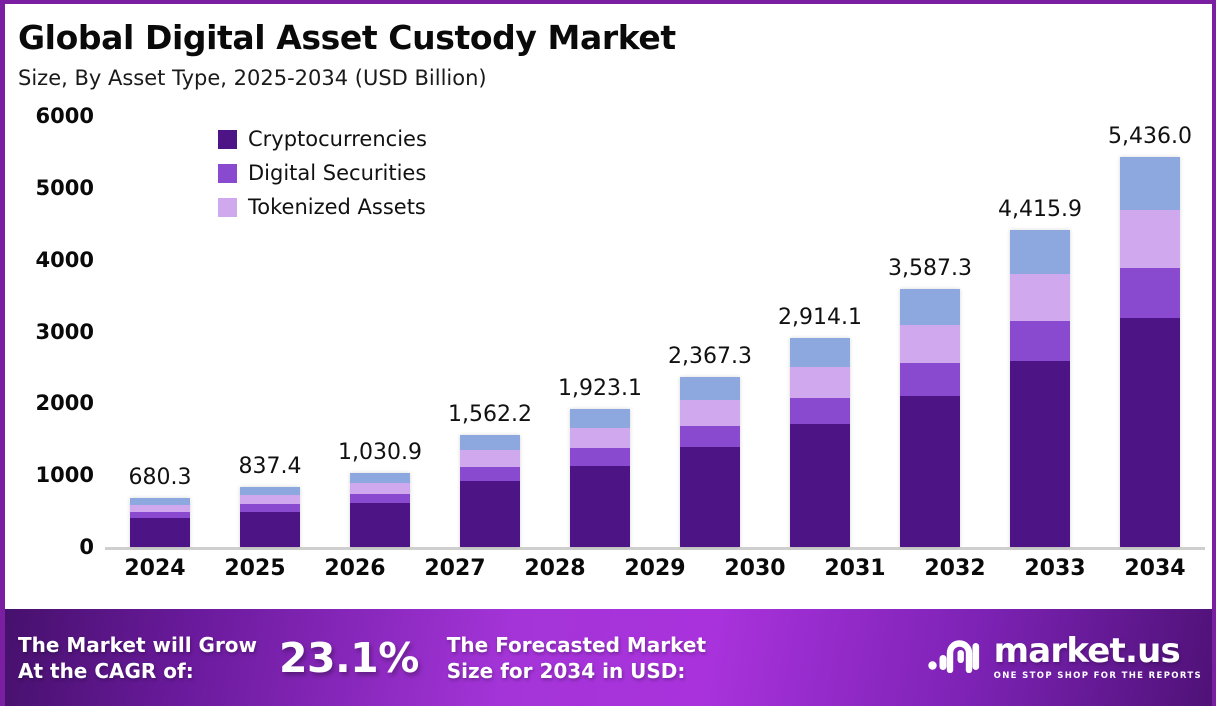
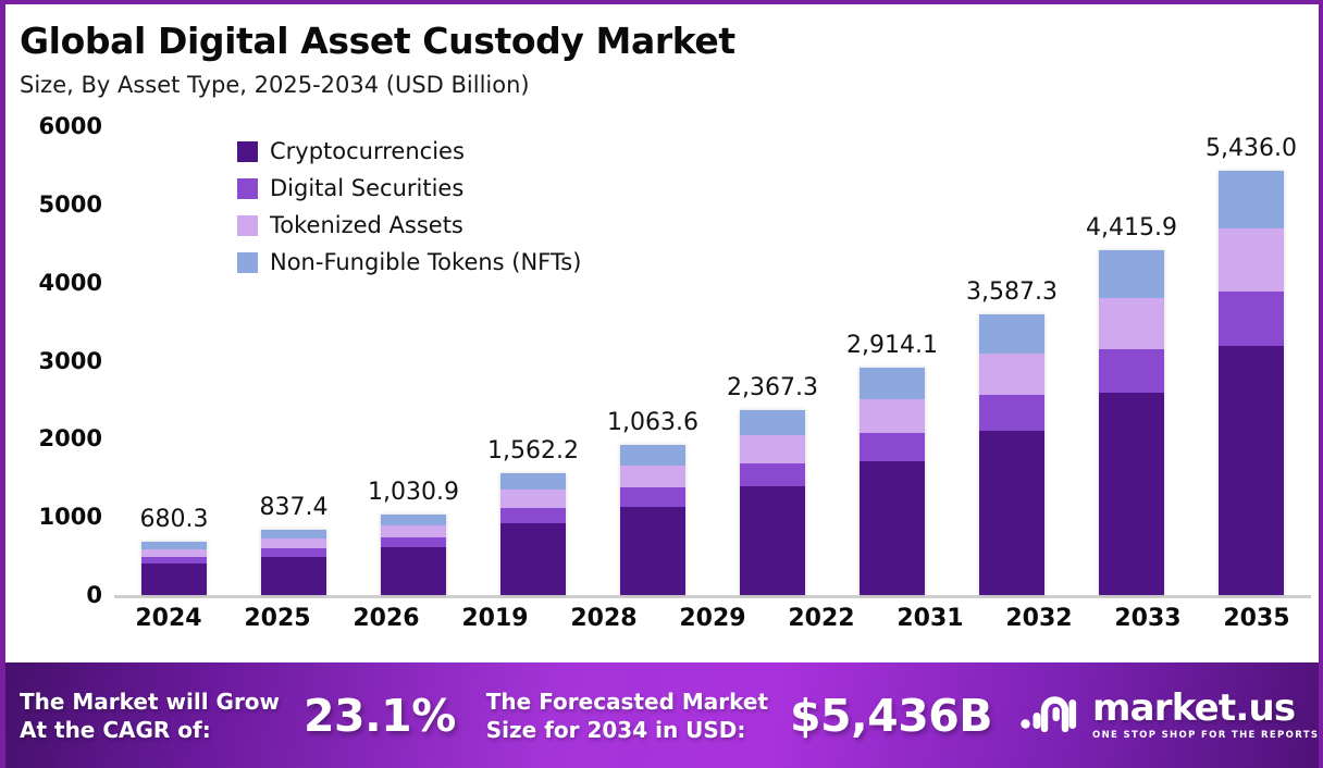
  Global Digital Asset Custody Market
  Size, By Asset Type, 2025-2034 (USD Billion)
  0
  1000
  2000
  3000
  4000
  5000
  6000
  680.3
  837.4
  1,030.9
  1,562.2
- 1,923.1
+ 1,063.6
  2,367.3
  2,914.1
  3,587.3
  4,415.9
  5,436.0
  2024
  2025
  2026
- 2027
+ 2019
  2028
  2029
- 2030
+ 2022
  2031
  2032
  2033
- 2034
+ 2035
  Cryptocurrencies
  Digital Securities
  Tokenized Assets
+ Non-Fungible Tokens (NFTs)
  The Market will Grow
  At the CAGR of:
  23.1%
  The Forecasted Market
  Size for 2034 in USD:
+ $5,436B
  market.us
  ONE STOP SHOP FOR THE REPORTS
